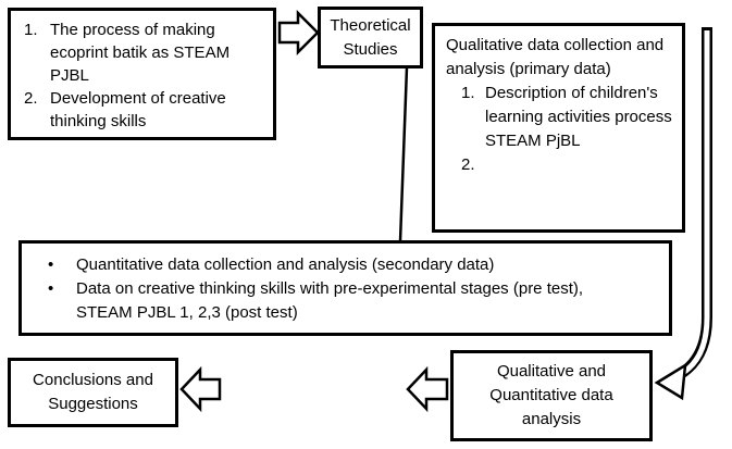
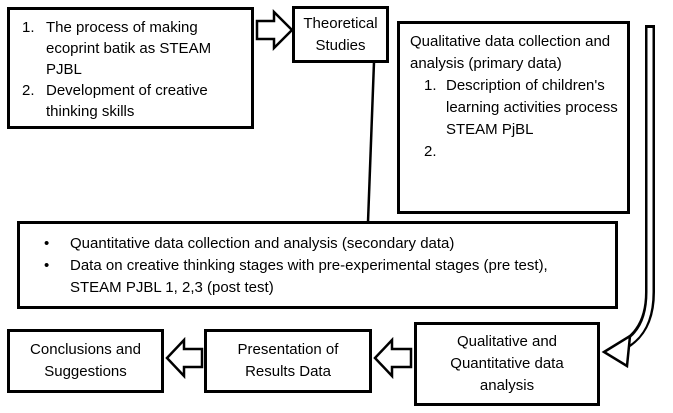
  1.
  The process of making ecoprint batik as STEAM PJBL
  2.
  Development of creative thinking skills
  Theoretical Studies
  Qualitative data collection and analysis (primary data)
  1.
  Description of children's learning activities process STEAM PjBL
  2.
  •
  Quantitative data collection and analysis (secondary data)
  •
- Data on creative thinking skills with pre-experimental stages (pre test), STEAM PJBL 1, 2,3 (post test)
+ Data on creative thinking stages with pre-experimental stages (pre test), STEAM PJBL 1, 2,3 (post test)
  Qualitative and Quantitative data analysis
+ Presentation of Results Data
  Conclusions and Suggestions
